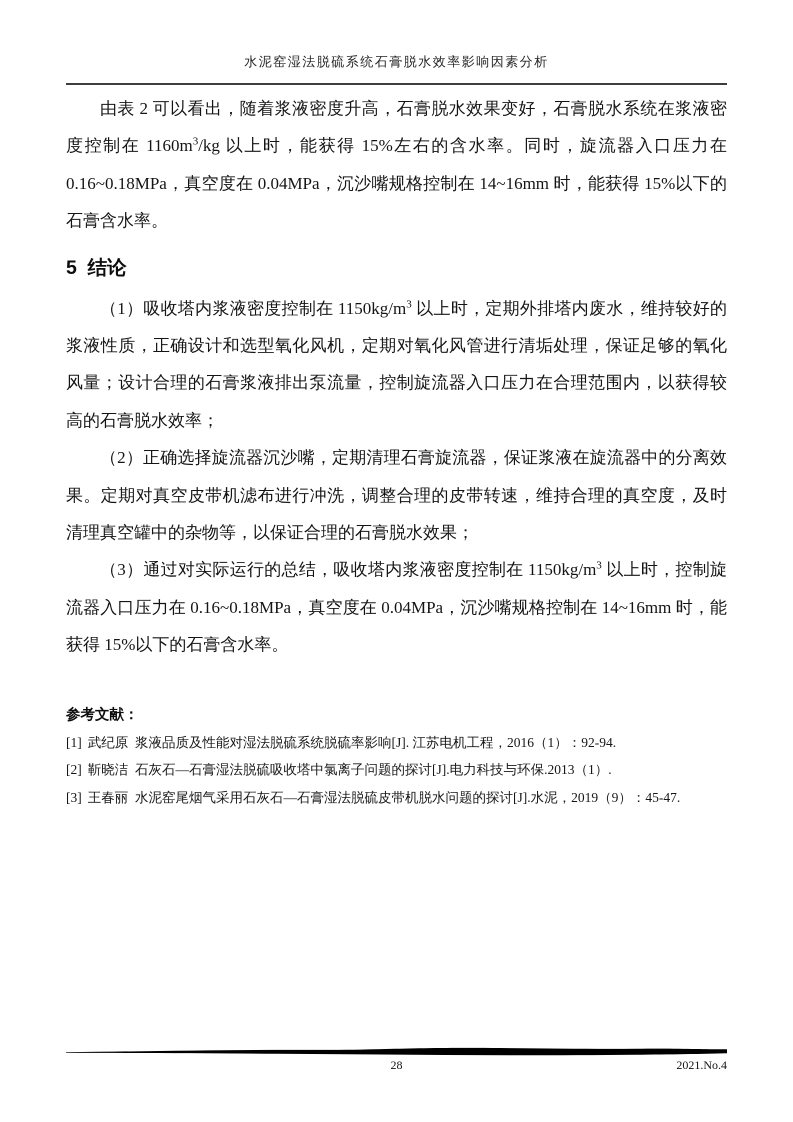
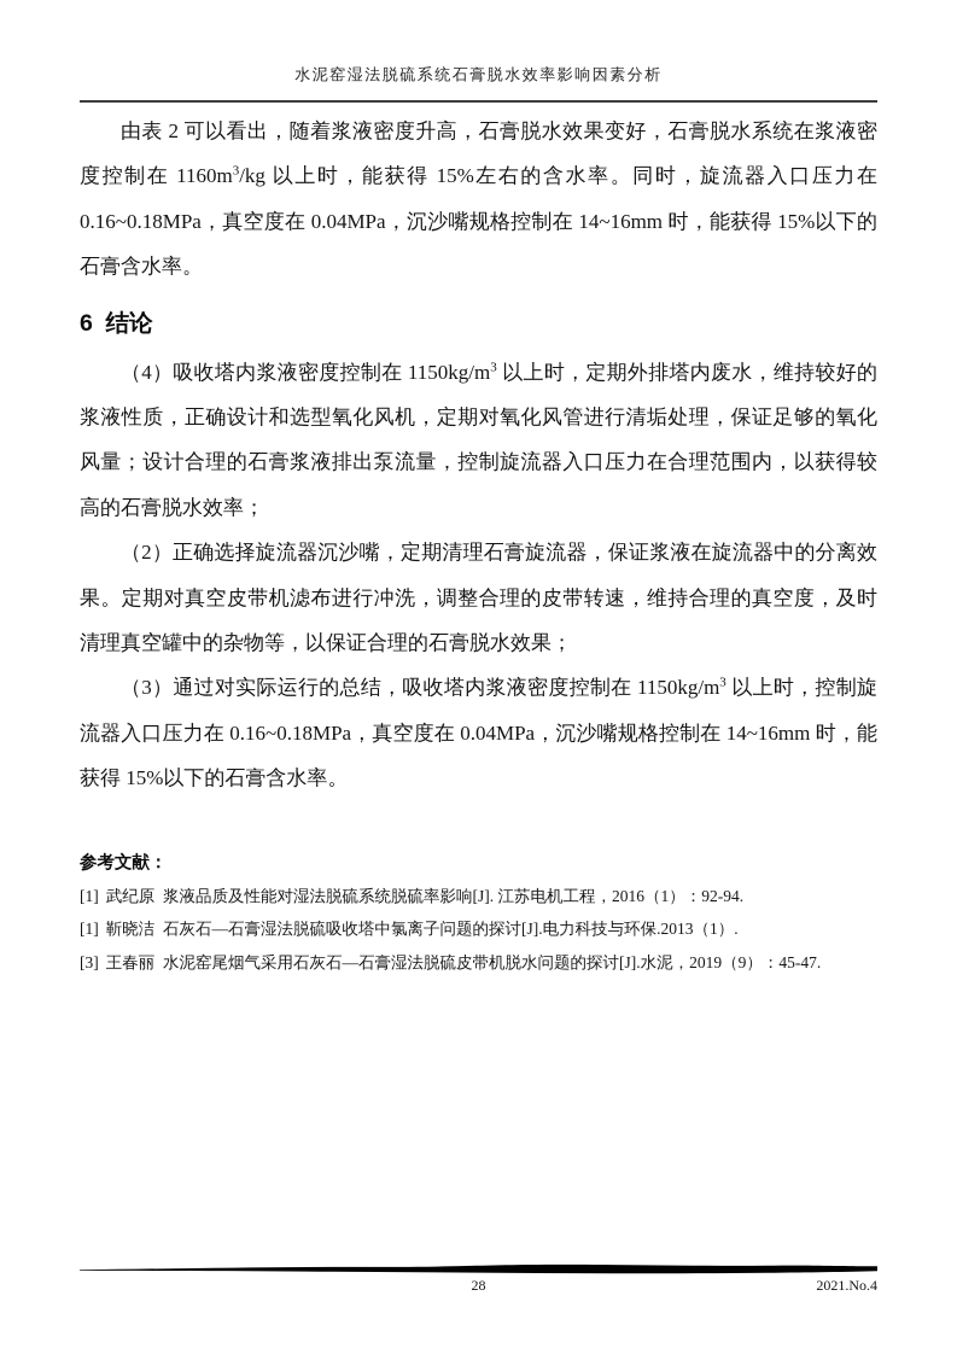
  水泥窑湿法脱硫系统石膏脱水效率影响因素分析
  由表 2 可以看出，随着浆液密度升高，石膏脱水效果变好，石膏脱水系统在浆液密度控制在 1160m3/kg 以上时，能获得 15%左右的含水率。同时，旋流器入口压力在 0.16~0.18MPa，真空度在 0.04MPa，沉沙嘴规格控制在 14~16mm 时，能获得 15%以下的石膏含水率。
- 5 结论
+ 6 结论
- （1）吸收塔内浆液密度控制在 1150kg/m3 以上时，定期外排塔内废水，维持较好的浆液性质，正确设计和选型氧化风机，定期对氧化风管进行清垢处理，保证足够的氧化风量；设计合理的石膏浆液排出泵流量，控制旋流器入口压力在合理范围内，以获得较高的石膏脱水效率；
+ （4）吸收塔内浆液密度控制在 1150kg/m3 以上时，定期外排塔内废水，维持较好的浆液性质，正确设计和选型氧化风机，定期对氧化风管进行清垢处理，保证足够的氧化风量；设计合理的石膏浆液排出泵流量，控制旋流器入口压力在合理范围内，以获得较高的石膏脱水效率；
  （2）正确选择旋流器沉沙嘴，定期清理石膏旋流器，保证浆液在旋流器中的分离效果。定期对真空皮带机滤布进行冲洗，调整合理的皮带转速，维持合理的真空度，及时清理真空罐中的杂物等，以保证合理的石膏脱水效果；
  （3）通过对实际运行的总结，吸收塔内浆液密度控制在 1150kg/m3 以上时，控制旋流器入口压力在 0.16~0.18MPa，真空度在 0.04MPa，沉沙嘴规格控制在 14~16mm 时，能获得 15%以下的石膏含水率。
  参考文献：
  [1] 武纪原 浆液品质及性能对湿法脱硫系统脱硫率影响[J]. 江苏电机工程，2016（1）：92-94.
- [2] 靳晓洁 石灰石—石膏湿法脱硫吸收塔中氯离子问题的探讨[J].电力科技与环保.2013（1）.
+ [1] 靳晓洁 石灰石—石膏湿法脱硫吸收塔中氯离子问题的探讨[J].电力科技与环保.2013（1）.
  [3] 王春丽 水泥窑尾烟气采用石灰石—石膏湿法脱硫皮带机脱水问题的探讨[J].水泥，2019（9）：45-47.
  28
  2021.No.4
